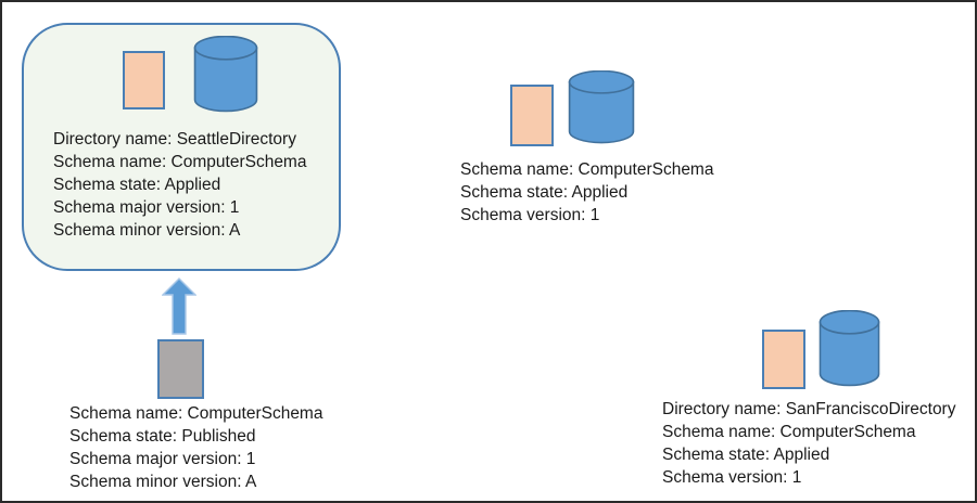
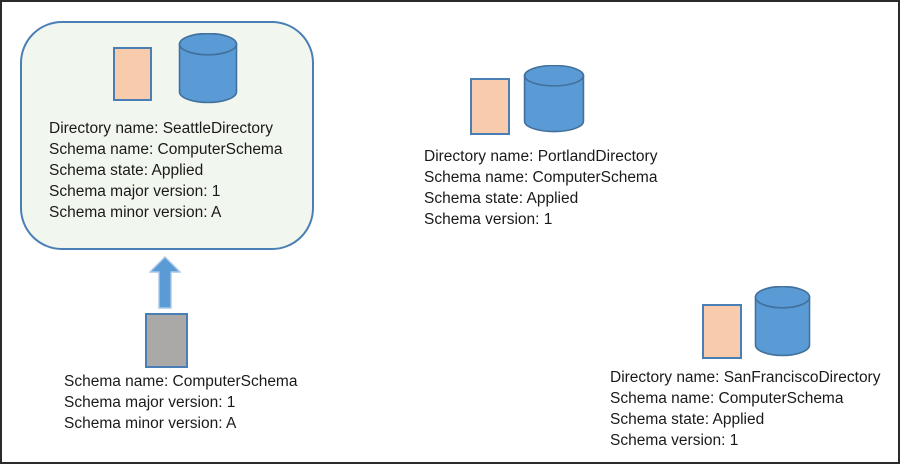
  Directory name: SeattleDirectory
  Schema name: ComputerSchema
  Schema state: Applied
  Schema major version: 1
  Schema minor version: A
  Schema name: ComputerSchema
- Schema state: Published
  Schema major version: 1
  Schema minor version: A
+ Directory name: PortlandDirectory
  Schema name: ComputerSchema
  Schema state: Applied
  Schema version: 1
  Directory name: SanFranciscoDirectory
  Schema name: ComputerSchema
  Schema state: Applied
  Schema version: 1
